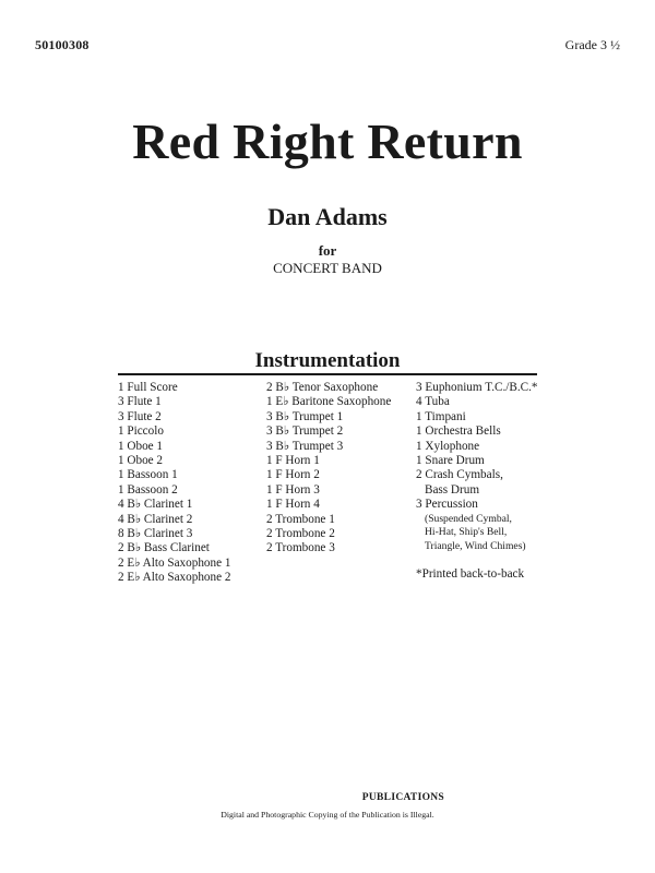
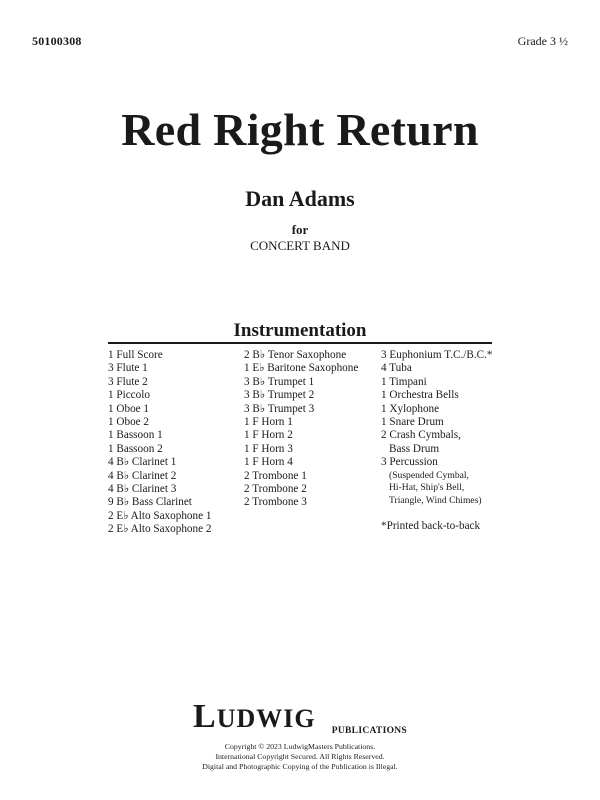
  50100308
  Grade 3 ½
  Red Right Return
  Dan Adams
  for
  CONCERT BAND
  Instrumentation
  1 Full Score
  3 Flute 1
  3 Flute 2
  1 Piccolo
  1 Oboe 1
  1 Oboe 2
  1 Bassoon 1
  1 Bassoon 2
  4 B♭ Clarinet 1
  4 B♭ Clarinet 2
- 8 B♭ Clarinet 3
+ 4 B♭ Clarinet 3
- 2 B♭ Bass Clarinet
+ 9 B♭ Bass Clarinet
  2 E♭ Alto Saxophone 1
  2 E♭ Alto Saxophone 2
  2 B♭ Tenor Saxophone
  1 E♭ Baritone Saxophone
  3 B♭ Trumpet 1
  3 B♭ Trumpet 2
  3 B♭ Trumpet 3
  1 F Horn 1
  1 F Horn 2
  1 F Horn 3
  1 F Horn 4
  2 Trombone 1
  2 Trombone 2
  2 Trombone 3
  3 Euphonium T.C./B.C.*
  4 Tuba
  1 Timpani
  1 Orchestra Bells
  1 Xylophone
  1 Snare Drum
  2 Crash Cymbals,
  Bass Drum
  3 Percussion
  (Suspended Cymbal,
  Hi-Hat, Ship's Bell,
  Triangle, Wind Chimes)
  *Printed back-to-back
+ LUDWIG
  PUBLICATIONS
+ Copyright © 2023 LudwigMasters Publications.
+ International Copyright Secured. All Rights Reserved.
  Digital and Photographic Copying of the Publication is Illegal.
